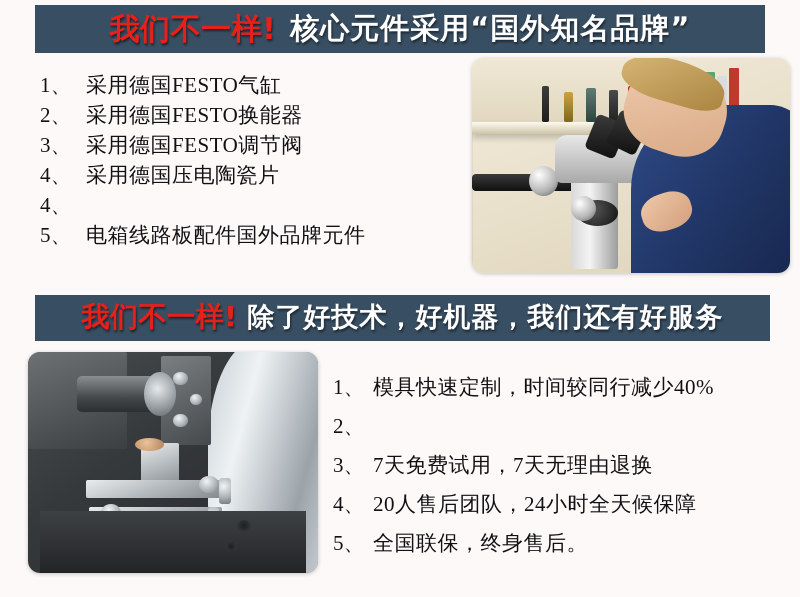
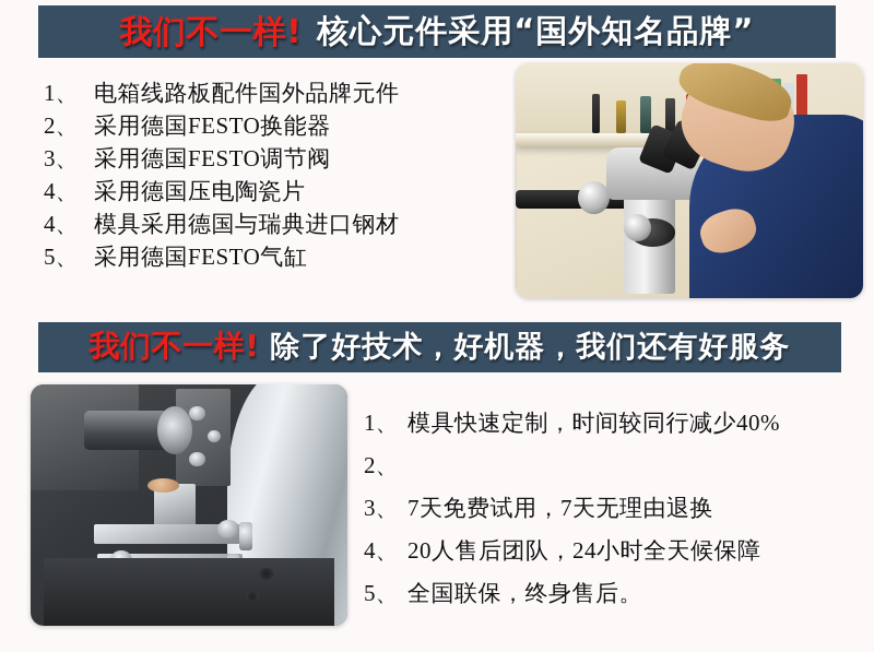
  我们不一样!
  核心元件采用“国外知名品牌”
  1、
- 采用德国FESTO气缸
+ 电箱线路板配件国外品牌元件
  2、
  采用德国FESTO换能器
  3、
  采用德国FESTO调节阀
  4、
  采用德国压电陶瓷片
  4、
+ 模具采用德国与瑞典进口钢材
  5、
- 电箱线路板配件国外品牌元件
+ 采用德国FESTO气缸
  我们不一样!
  除了好技术，好机器，我们还有好服务
  1、
  模具快速定制，时间较同行减少40%
  2、
  3、
  7天免费试用，7天无理由退换
  4、
  20人售后团队，24小时全天候保障
  5、
  全国联保，终身售后。
